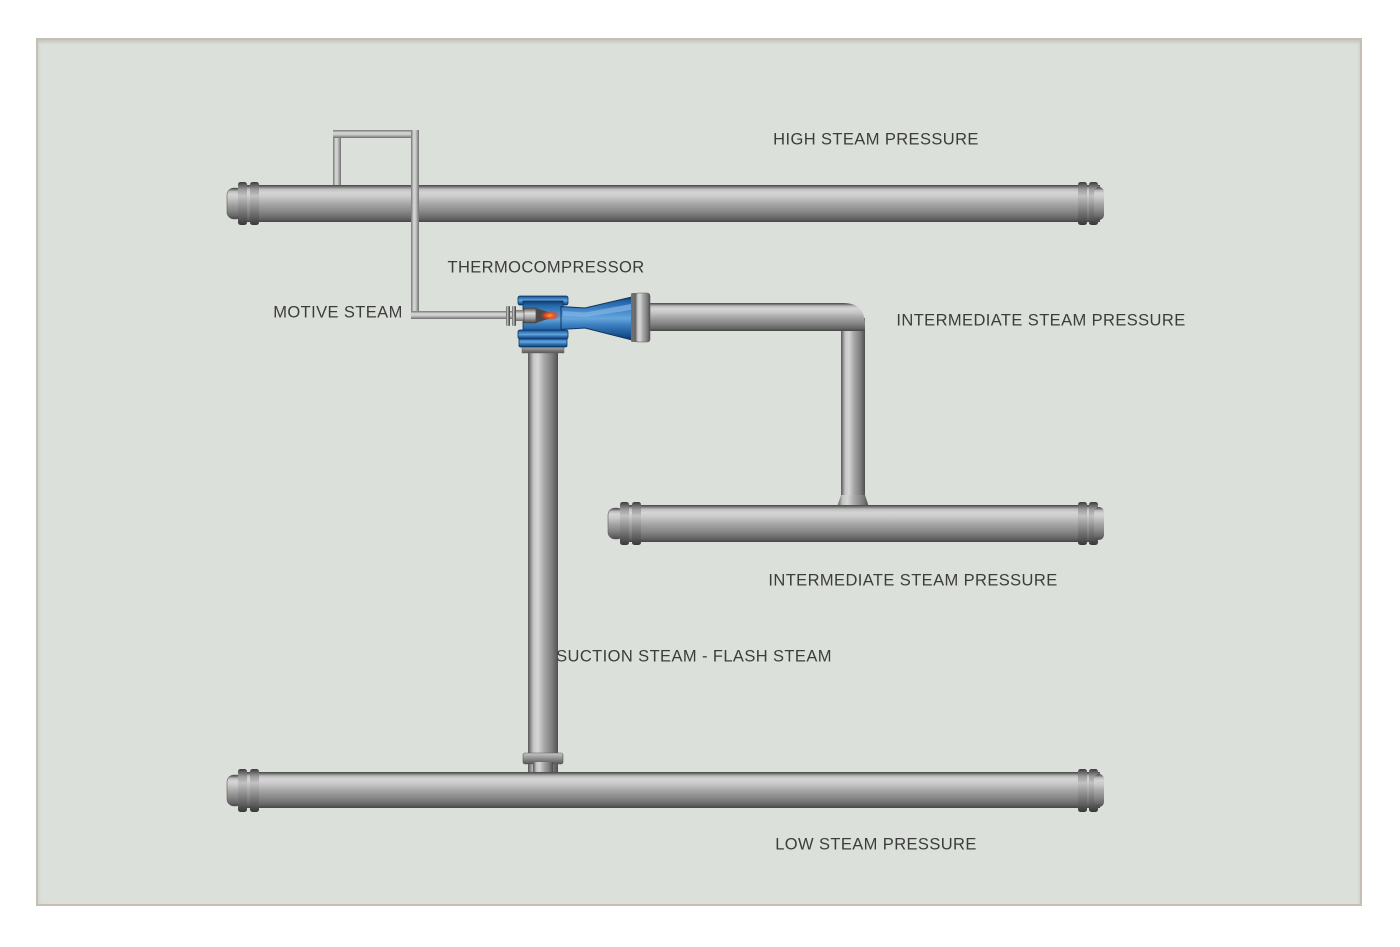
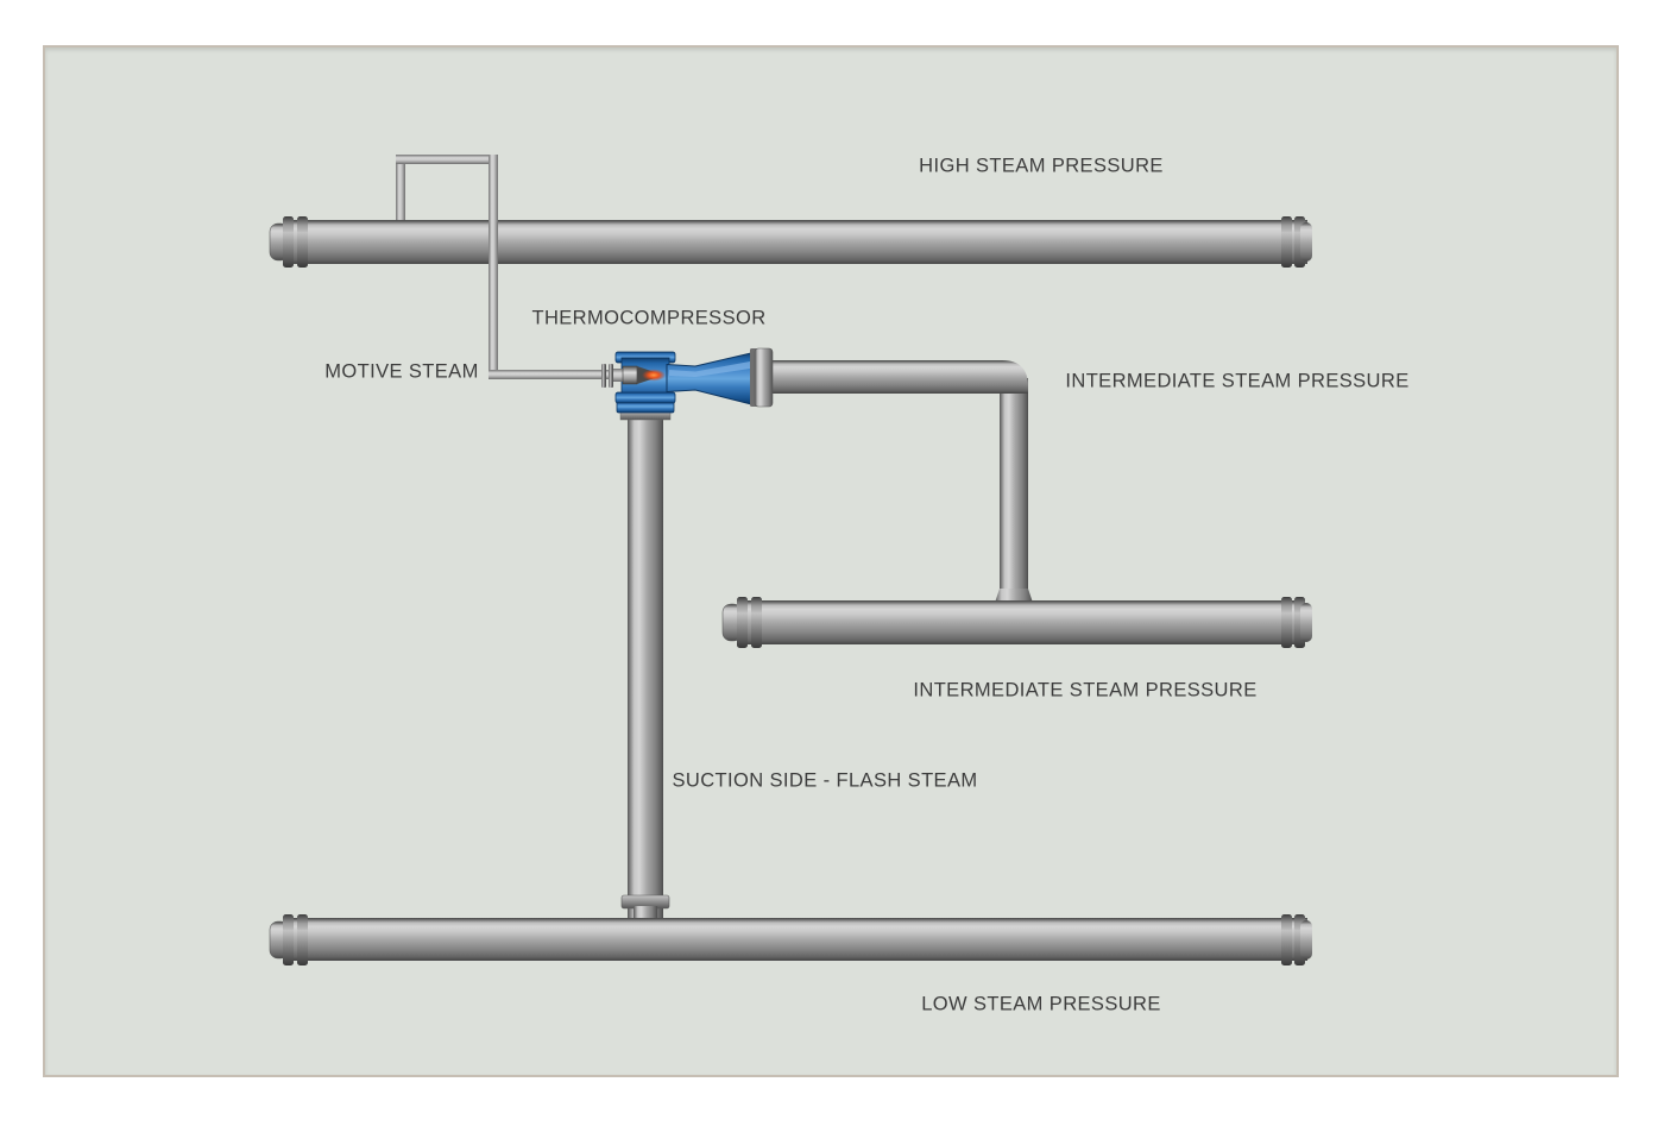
  HIGH STEAM PRESSURE
  THERMOCOMPRESSOR
  MOTIVE STEAM
  INTERMEDIATE STEAM PRESSURE
  INTERMEDIATE STEAM PRESSURE
- SUCTION STEAM - FLASH STEAM
+ SUCTION SIDE - FLASH STEAM
  LOW STEAM PRESSURE
